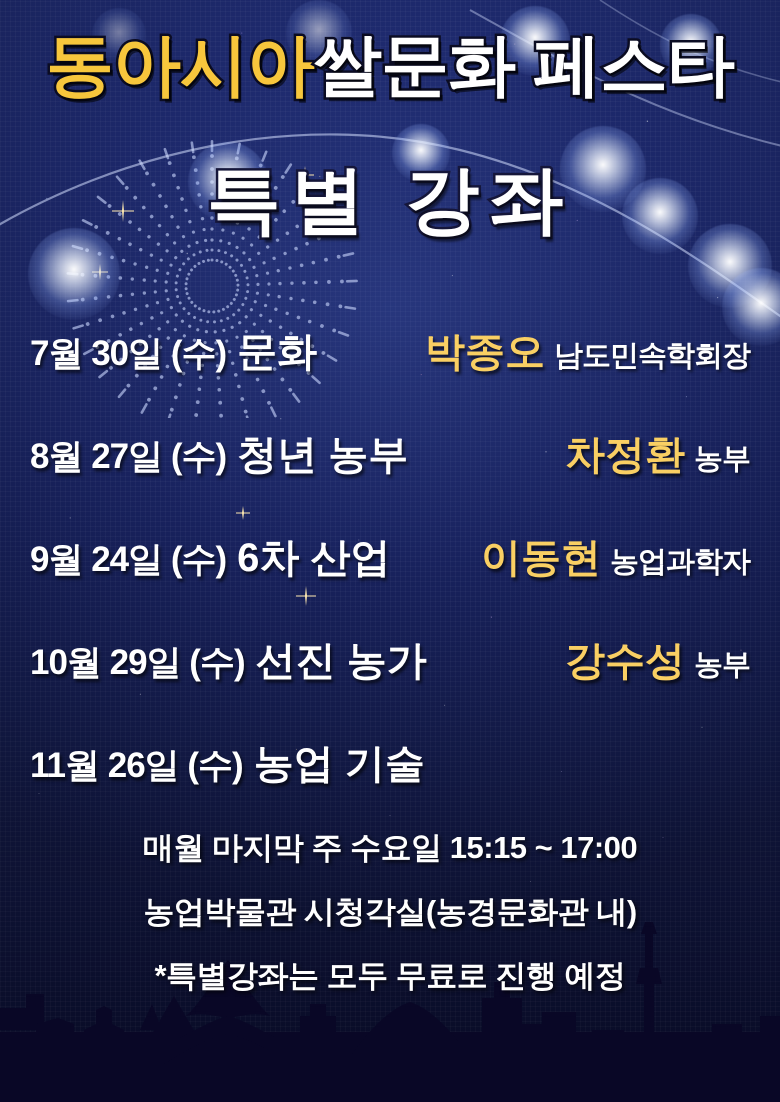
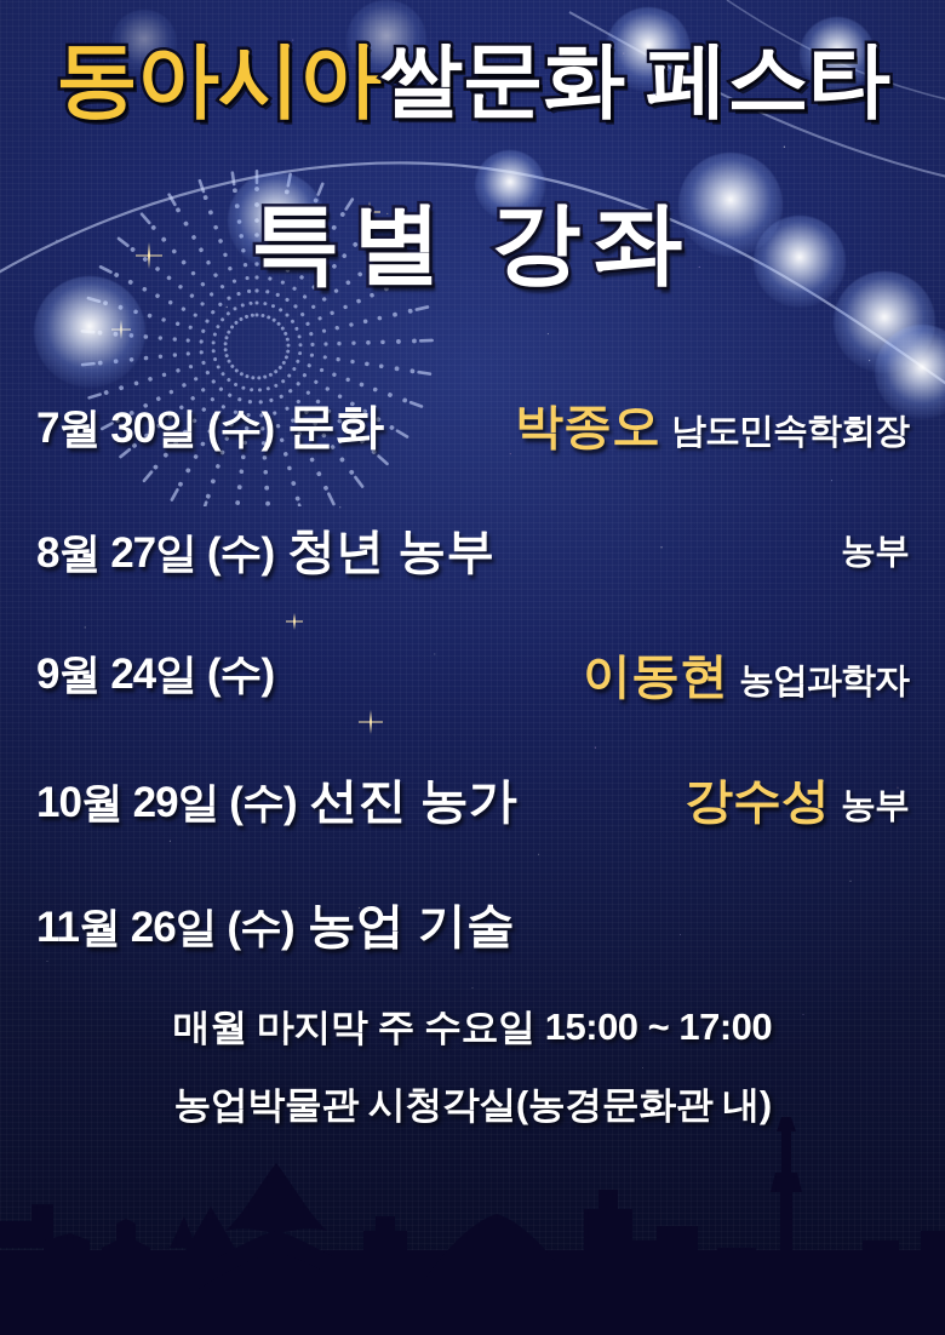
  동아시아쌀문화 페스타
  특별 강좌
  7월 30일 (수)
  문화
  박종오
  남도민속학회장
  8월 27일 (수)
  청년 농부
- 차정환
  농부
  9월 24일 (수)
- 6차 산업
  이동현
  농업과학자
  10월 29일 (수)
  선진 농가
  강수성
  농부
  11월 26일 (수)
  농업 기술
- 매월 마지막 주 수요일 15:15 ~ 17:00
+ 매월 마지막 주 수요일 15:00 ~ 17:00
  농업박물관 시청각실(농경문화관 내)
- *특별강좌는 모두 무료로 진행 예정
